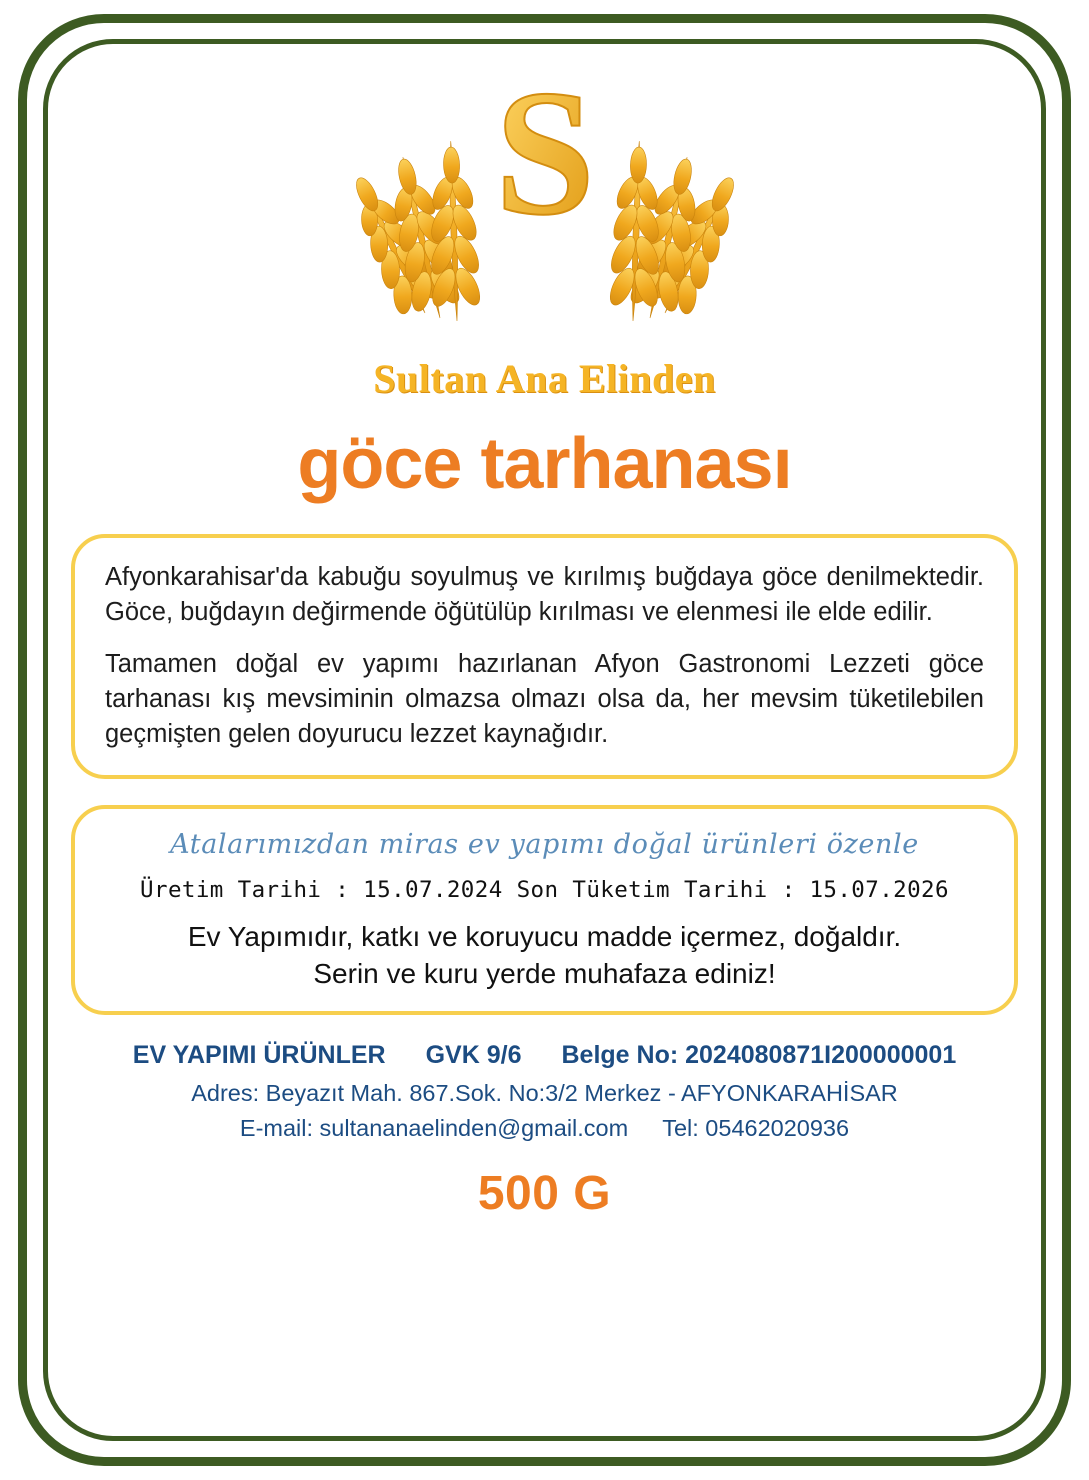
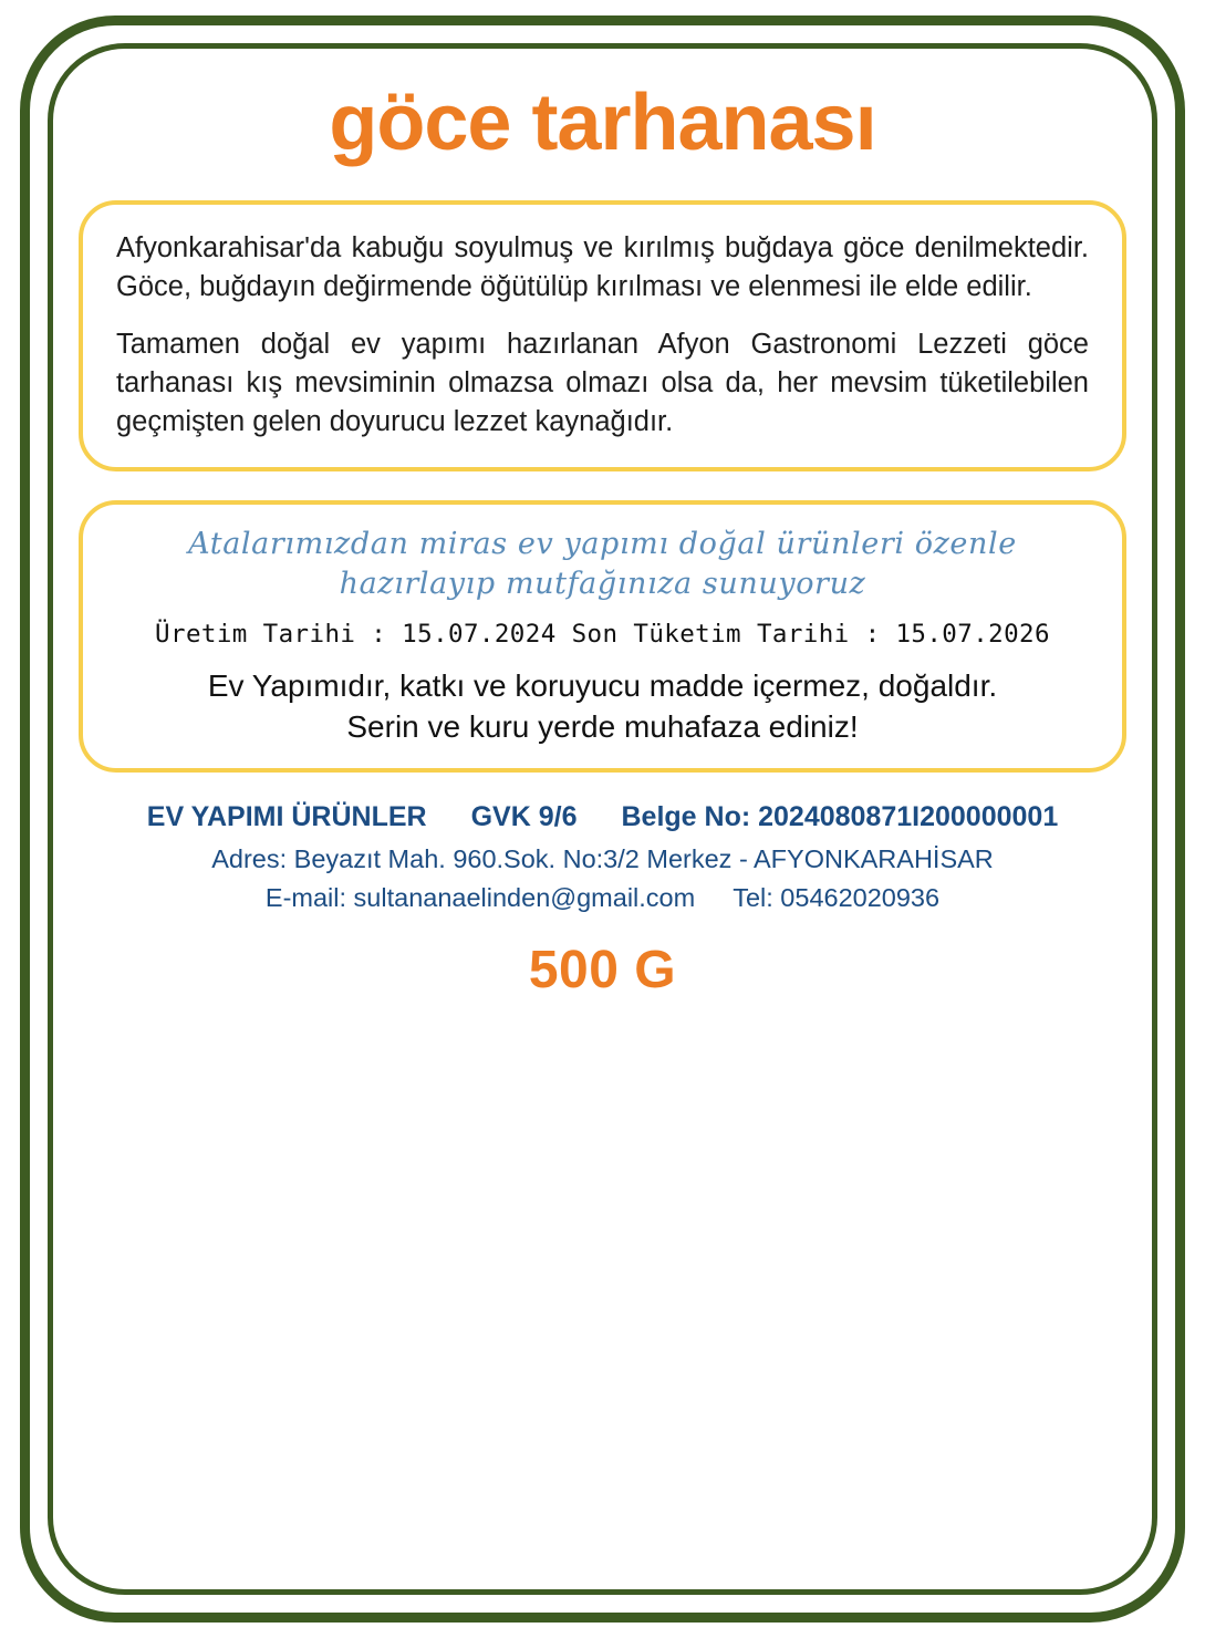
- S
- Sultan Ana Elinden
  göce tarhanası
  Afyonkarahisar'da kabuğu soyulmuş ve kırılmış buğdaya göce denilmektedir. Göce, buğdayın değirmende öğütülüp kırılması ve elenmesi ile elde edilir.
  Tamamen doğal ev yapımı hazırlanan Afyon Gastronomi Lezzeti göce tarhanası kış mevsiminin olmazsa olmazı olsa da, her mevsim tüketilebilen geçmişten gelen doyurucu lezzet kaynağıdır.
  Atalarımızdan miras ev yapımı doğal ürünleri özenle
+ hazırlayıp mutfağınıza sunuyoruz
  Üretim Tarihi : 15.07.2024 Son Tüketim Tarihi : 15.07.2026
  Ev Yapımıdır, katkı ve koruyucu madde içermez, doğaldır.
  Serin ve kuru yerde muhafaza ediniz!
  EV YAPIMI ÜRÜNLER
  GVK 9/6
  Belge No: 2024080871I200000001
- Adres: Beyazıt Mah. 867.Sok. No:3/2 Merkez - AFYONKARAHİSAR
+ Adres: Beyazıt Mah. 960.Sok. No:3/2 Merkez - AFYONKARAHİSAR
  E-mail: sultananaelinden@gmail.com
  Tel: 05462020936
  500 G
